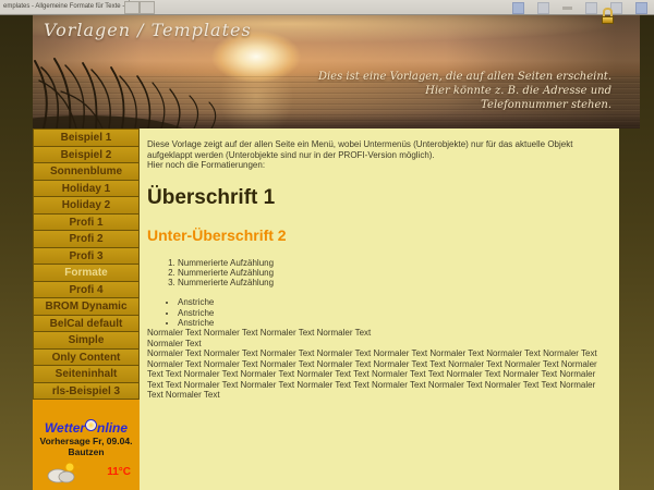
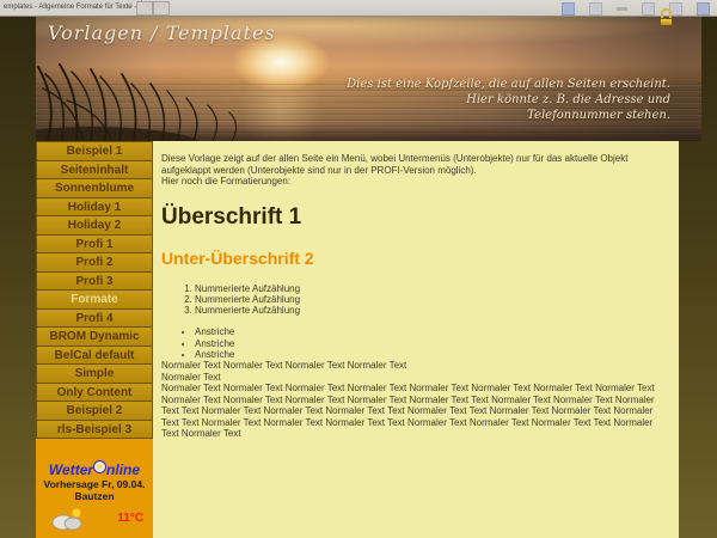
  Vorlagen / Templates
- Dies ist eine Vorlagen, die auf allen Seiten erscheint.
+ Dies ist eine Kopfzeile, die auf allen Seiten erscheint.
  Hier könnte z. B. die Adresse und
  Telefonnummer stehen.
  Beispiel 1
- Beispiel 2
+ Seiteninhalt
  Sonnenblume
  Holiday 1
  Holiday 2
  Profi 1
  Profi 2
  Profi 3
  Formate
  Profi 4
  BROM Dynamic
  BelCal default
  Simple
  Only Content
- Seiteninhalt
+ Beispiel 2
  rls-Beispiel 3
  Wetter nline
  Vorhersage Fr, 09.04.
  Bautzen
  11°C
  Diese Vorlage zeigt auf der allen Seite ein Menü, wobei Untermenüs (Unterobjekte) nur für das aktuelle Objekt aufgeklappt werden (Unterobjekte sind nur in der PROFI-Version möglich).
  Hier noch die Formatierungen:
  Überschrift 1
  Unter-Überschrift 2
  Nummerierte Aufzählung
  Nummerierte Aufzählung
  Nummerierte Aufzählung
  Anstriche
  Anstriche
  Anstriche
  Normaler Text Normaler Text Normaler Text Normaler Text
  Normaler Text
  Normaler Text Normaler Text Normaler Text Normaler Text Normaler Text Normaler Text Normaler Text Normaler Text Normaler Text Normaler Text Normaler Text Normaler Text Normaler Text Text Normaler Text Normaler Text Normaler Text Text Normaler Text Normaler Text Normaler Text Text Normaler Text Text Normaler Text Normaler Text Normaler Text Text Normaler Text Normaler Text Normaler Text Text Normaler Text Normaler Text Normaler Text Text Normaler Text Normaler Text
